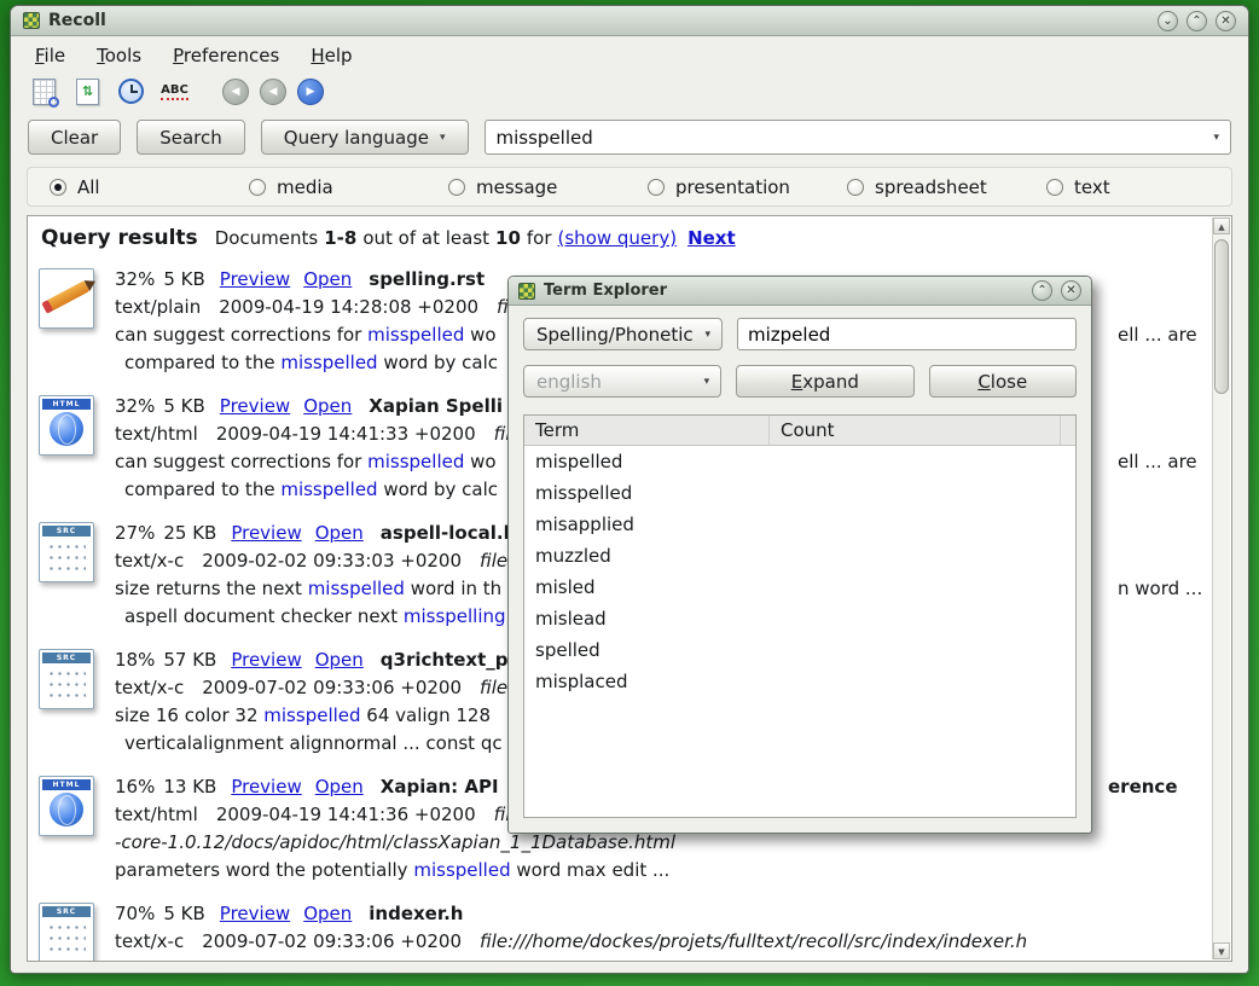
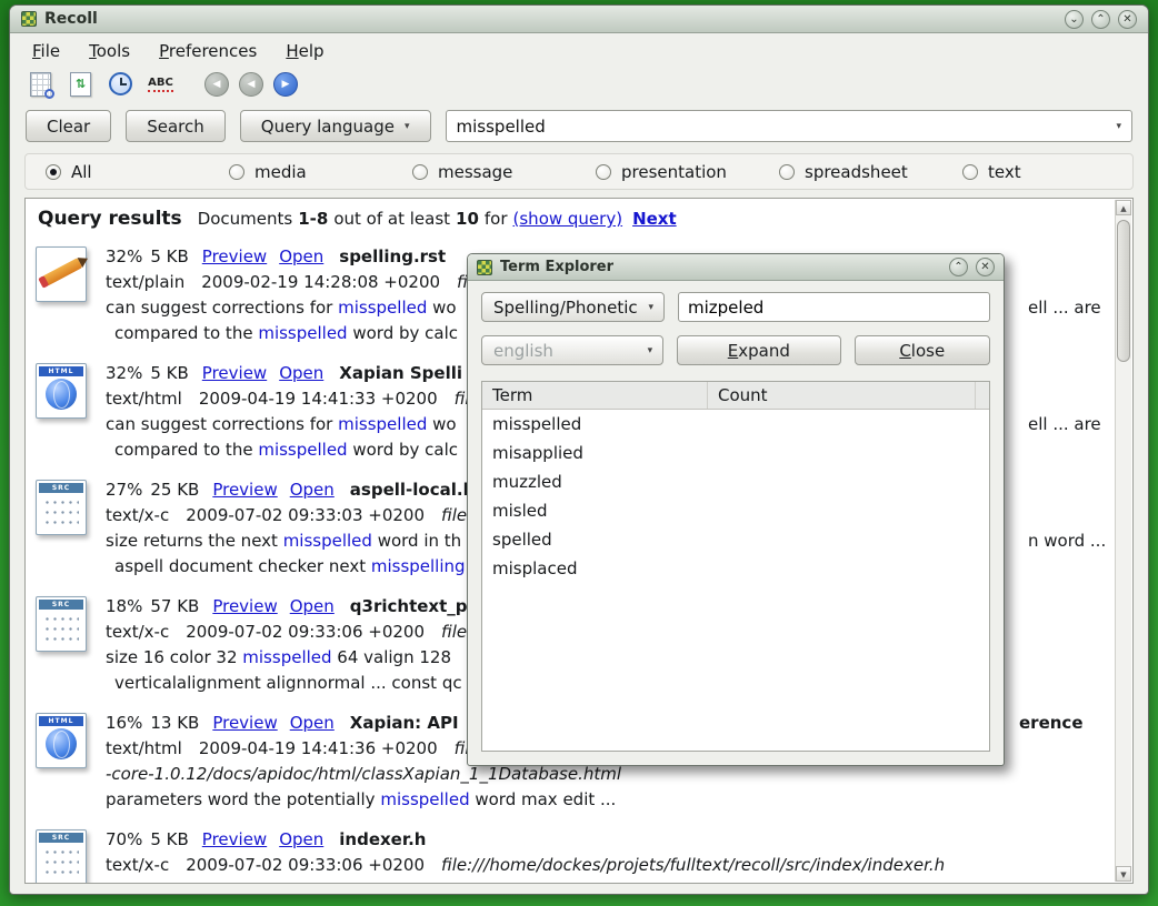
  Recoll
  ⌄
  ⌃
  ✕
  File
  Tools
  Preferences
  Help
  ⇅
  ABC
  ◀
  ◀
  ▶
  Clear
  Search
  Query language
  ▾
  misspelled
  ▾
  All
  media
  message
  presentation
  spreadsheet
  text
  Query results
  Documents
  1-8
  out of at least
  10
  for
  (show query)
  Next
  32% 5 KB Preview Open spelling.rst
- text/plain 2009-04-19 14:28:08 +0200 fi
+ text/plain 2009-02-19 14:28:08 +0200 fi
  can suggest corrections for misspelled wo
  ell ... are
  compared to the misspelled word by calc
  32% 5 KB Preview Open Xapian Spelli
  text/html 2009-04-19 14:41:33 +0200 fi
  can suggest corrections for misspelled wo
  ell ... are
  compared to the misspelled word by calc
  27% 25 KB Preview Open aspell-local.
- text/x-c 2009-02-02 09:33:03 +0200 file
+ text/x-c 2009-07-02 09:33:03 +0200 file
  size returns the next misspelled word in th
  n word ...
  aspell document checker next misspelling
  18% 57 KB Preview Open q3richtext_p
  text/x-c 2009-07-02 09:33:06 +0200 file
  size 16 color 32 misspelled 64 valign 128
  verticalalignment alignnormal ... const qc
  16% 13 KB Preview Open Xapian: API
  erence
  text/html 2009-04-19 14:41:36 +0200 fi
  -core-1.0.12/docs/apidoc/html/classXapian_1_1Database.html
  parameters word the potentially misspelled word max edit ...
  70% 5 KB Preview Open indexer.h
  text/x-c 2009-07-02 09:33:06 +0200 file:///home/dockes/projets/fulltext/recoll/src/index/indexer.h
  ▲
  ▼
  Term Explorer
  ⌃
  ✕
  Spelling/Phonetic
  ▾
  mizpeled
  english
  ▾
  E
  xpand
  C
  lose
  Term
  Count
- mispelled
  misspelled
  misapplied
  muzzled
  misled
- mislead
  spelled
  misplaced
